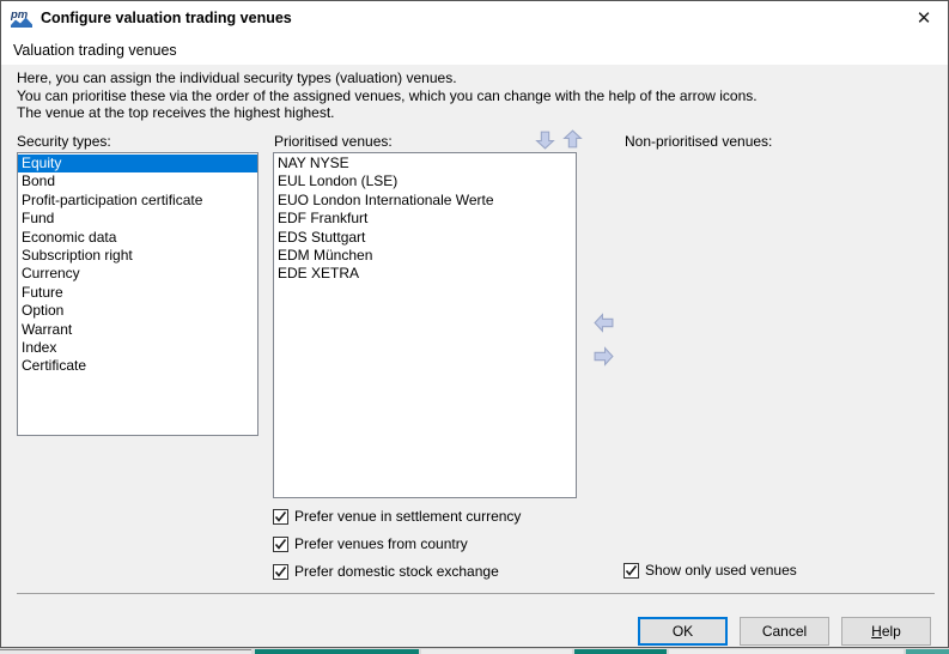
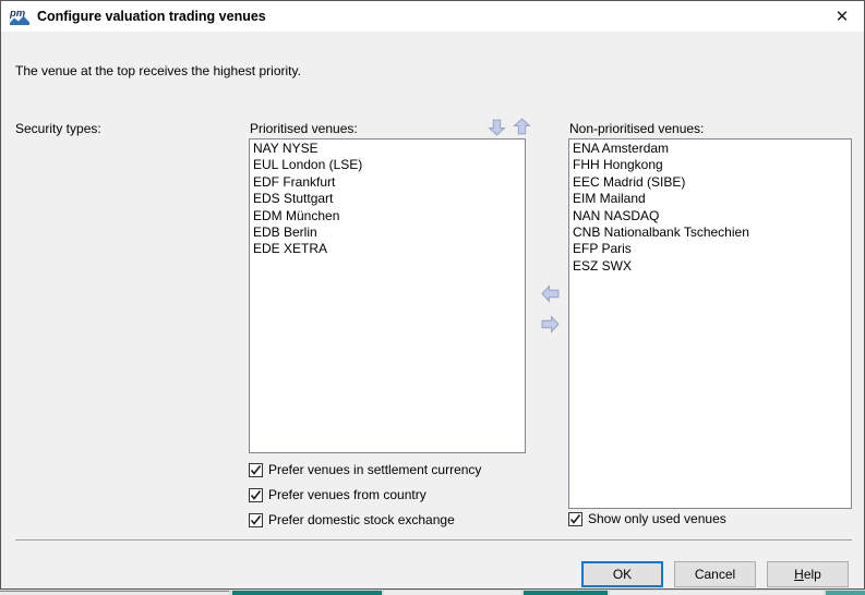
  pm
  Configure valuation trading venues
  ✕
- Valuation trading venues
- Here, you can assign the individual security types (valuation) venues.
- You can prioritise these via the order of the assigned venues, which you can change with the help of the arrow icons.
- The venue at the top receives the highest highest.
+ The venue at the top receives the highest priority.
  Security types:
  Prioritised venues:
  Non-prioritised venues:
- Equity
- Bond
- Profit-participation certificate
- Fund
- Economic data
- Subscription right
- Currency
- Future
- Option
- Warrant
- Index
- Certificate
  NAY NYSE
  EUL London (LSE)
- EUO London Internationale Werte
  EDF Frankfurt
  EDS Stuttgart
  EDM München
+ EDB Berlin
  EDE XETRA
+ ENA Amsterdam
+ FHH Hongkong
+ EEC Madrid (SIBE)
+ EIM Mailand
+ NAN NASDAQ
+ CNB Nationalbank Tschechien
+ EFP Paris
+ ESZ SWX
- Prefer venue in settlement currency
+ Prefer venues in settlement currency
  Prefer venues from country
  Prefer domestic stock exchange
  Show only used venues
  OK
  Cancel
  H
  elp
